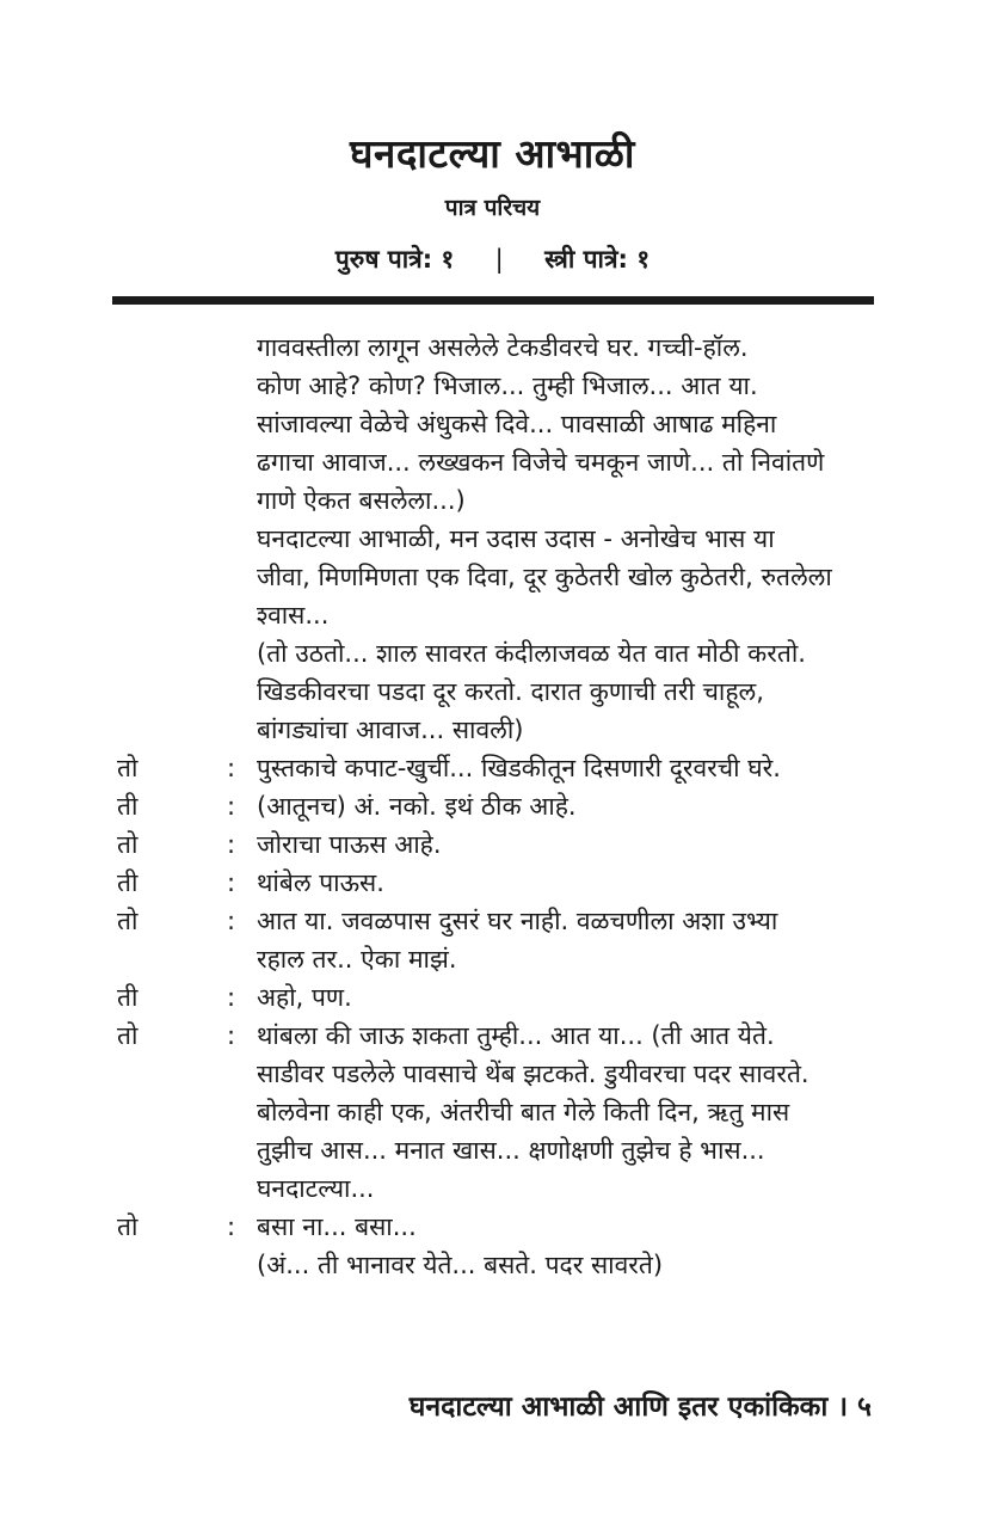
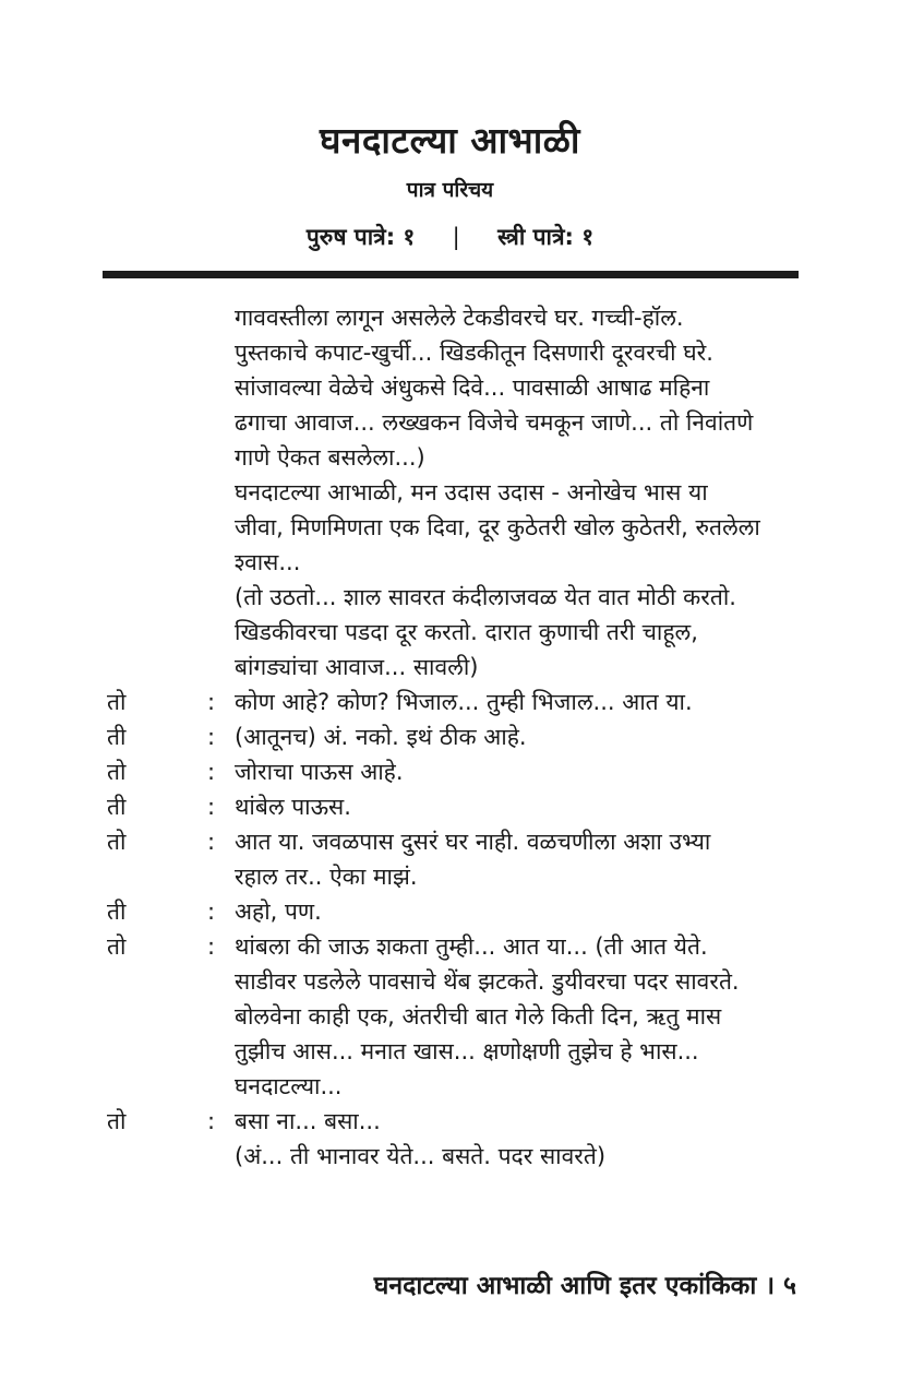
  घनदाटल्या आभाळी
  पात्र परिचय
  पुरुष पात्रे: १ | स्त्री पात्रे: १
  गाववस्तीला लागून असलेले टेकडीवरचे घर. गच्ची-हॉल.
- कोण आहे? कोण? भिजाल... तुम्ही भिजाल... आत या.
+ पुस्तकाचे कपाट-खुर्ची... खिडकीतून दिसणारी दूरवरची घरे.
  सांजावल्या वेळेचे अंधुकसे दिवे... पावसाळी आषाढ महिना
  ढगाचा आवाज... लख्खकन विजेचे चमकून जाणे... तो निवांतणे
  गाणे ऐकत बसलेला...)
  घनदाटल्या आभाळी, मन उदास उदास - अनोखेच भास या
  जीवा, मिणमिणता एक दिवा, दूर कुठेतरी खोल कुठेतरी, रुतलेला
  श्वास...
  (तो उठतो... शाल सावरत कंदीलाजवळ येत वात मोठी करतो.
  खिडकीवरचा पडदा दूर करतो. दारात कुणाची तरी चाहूल,
  बांगड्यांचा आवाज... सावली)
  तो
  :
- पुस्तकाचे कपाट-खुर्ची... खिडकीतून दिसणारी दूरवरची घरे.
+ कोण आहे? कोण? भिजाल... तुम्ही भिजाल... आत या.
  ती
  :
  (आतूनच) अं. नको. इथं ठीक आहे.
  तो
  :
  जोराचा पाऊस आहे.
  ती
  :
  थांबेल पाऊस.
  तो
  :
  आत या. जवळपास दुसरं घर नाही. वळचणीला अशा उभ्या
  रहाल तर.. ऐका माझं.
  ती
  :
  अहो, पण.
  तो
  :
  थांबला की जाऊ शकता तुम्ही... आत या... (ती आत येते.
  साडीवर पडलेले पावसाचे थेंब झटकते. डुयीवरचा पदर सावरते.
  बोलवेना काही एक, अंतरीची बात गेले किती दिन, ऋतु मास
  तुझीच आस... मनात खास... क्षणोक्षणी तुझेच हे भास...
  घनदाटल्या...
  तो
  :
  बसा ना... बसा...
  (अं... ती भानावर येते... बसते. पदर सावरते)
  घनदाटल्या आभाळी आणि इतर एकांकिका । ५
